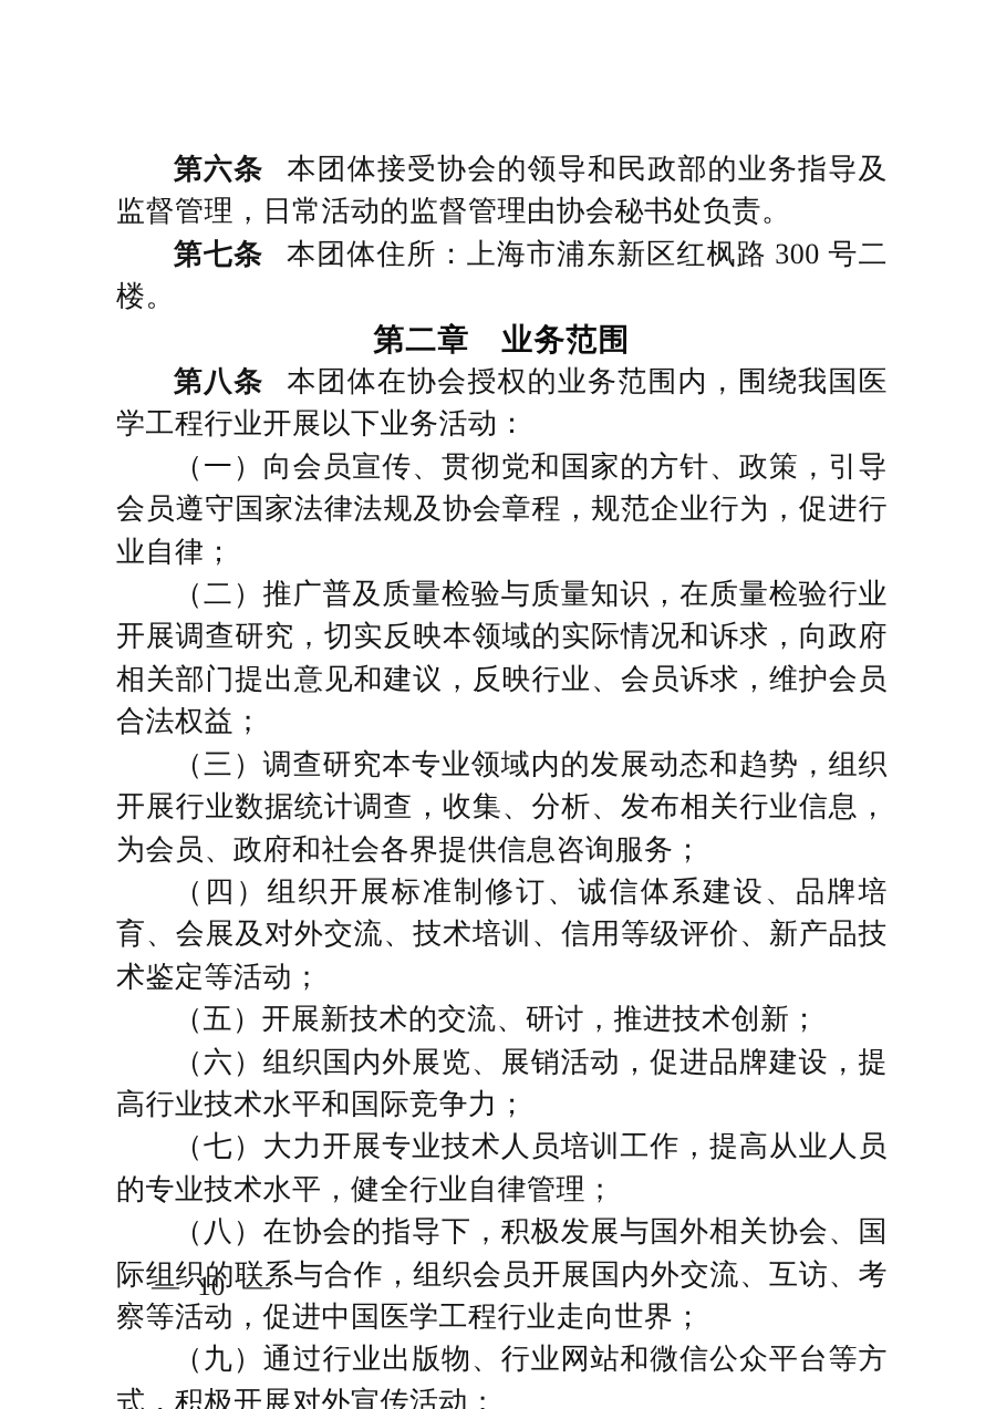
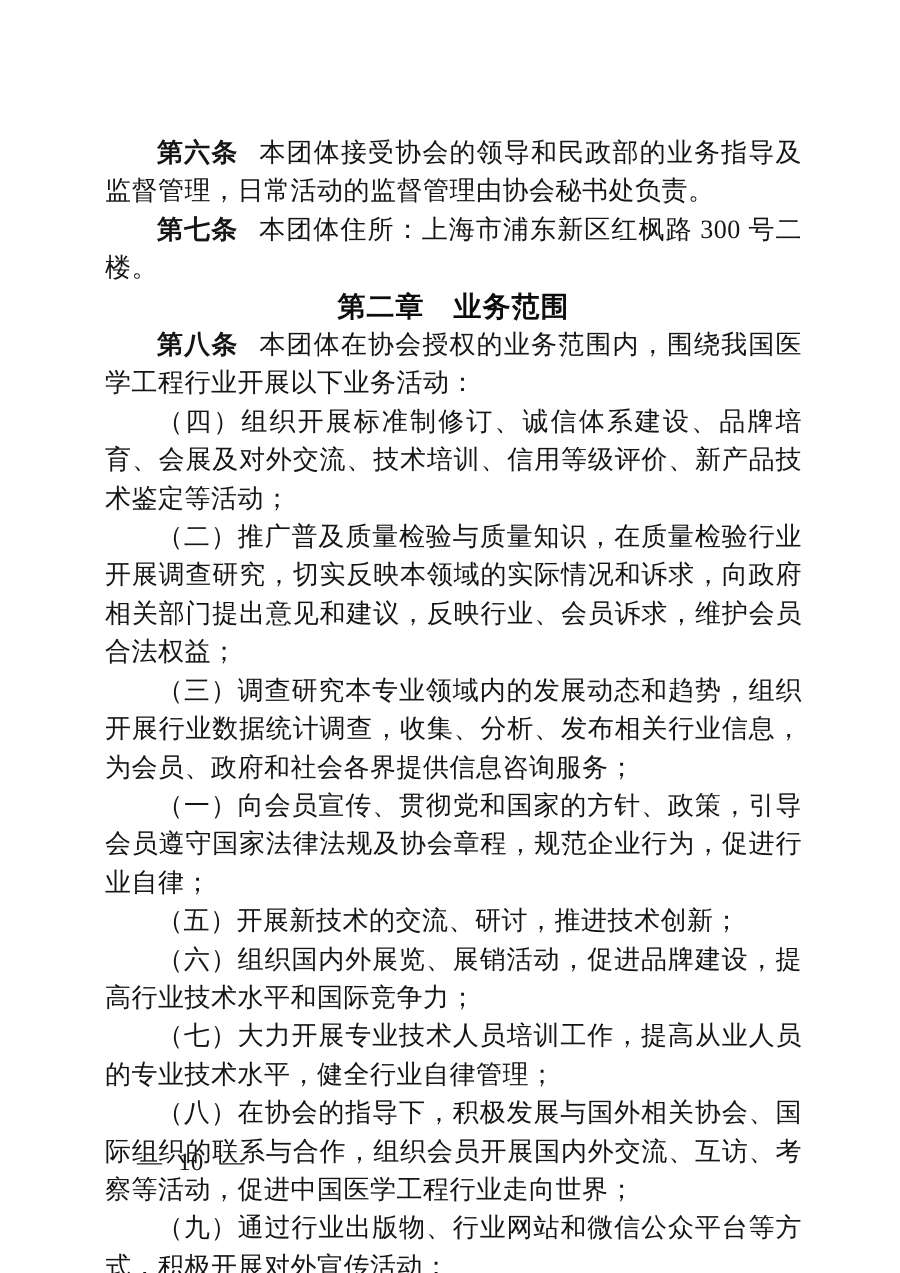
  第六条 本团体接受协会的领导和民政部的业务指导及监督管理，日常活动的监督管理由协会秘书处负责。
  第七条 本团体住所：上海市浦东新区红枫路 300 号二楼。
  第二章 业务范围
  第八条 本团体在协会授权的业务范围内，围绕我国医学工程行业开展以下业务活动：
- （一）向会员宣传、贯彻党和国家的方针、政策，引导会员遵守国家法律法规及协会章程，规范企业行为，促进行业自律；
+ （四）组织开展标准制修订、诚信体系建设、品牌培育、会展及对外交流、技术培训、信用等级评价、新产品技术鉴定等活动；
  （二）推广普及质量检验与质量知识，在质量检验行业开展调查研究，切实反映本领域的实际情况和诉求，向政府相关部门提出意见和建议，反映行业、会员诉求，维护会员合法权益；
  （三）调查研究本专业领域内的发展动态和趋势，组织开展行业数据统计调查，收集、分析、发布相关行业信息，为会员、政府和社会各界提供信息咨询服务；
- （四）组织开展标准制修订、诚信体系建设、品牌培育、会展及对外交流、技术培训、信用等级评价、新产品技术鉴定等活动；
+ （一）向会员宣传、贯彻党和国家的方针、政策，引导会员遵守国家法律法规及协会章程，规范企业行为，促进行业自律；
  （五）开展新技术的交流、研讨，推进技术创新；
  （六）组织国内外展览、展销活动，促进品牌建设，提高行业技术水平和国际竞争力；
  （七）大力开展专业技术人员培训工作，提高从业人员的专业技术水平，健全行业自律管理；
  （八）在协会的指导下，积极发展与国外相关协会、国际组织的联系与合作，组织会员开展国内外交流、互访、考察等活动，促进中国医学工程行业走向世界；
  （九）通过行业出版物、行业网站和微信公众平台等方式，积极开展对外宣传活动；
  — 10 —
